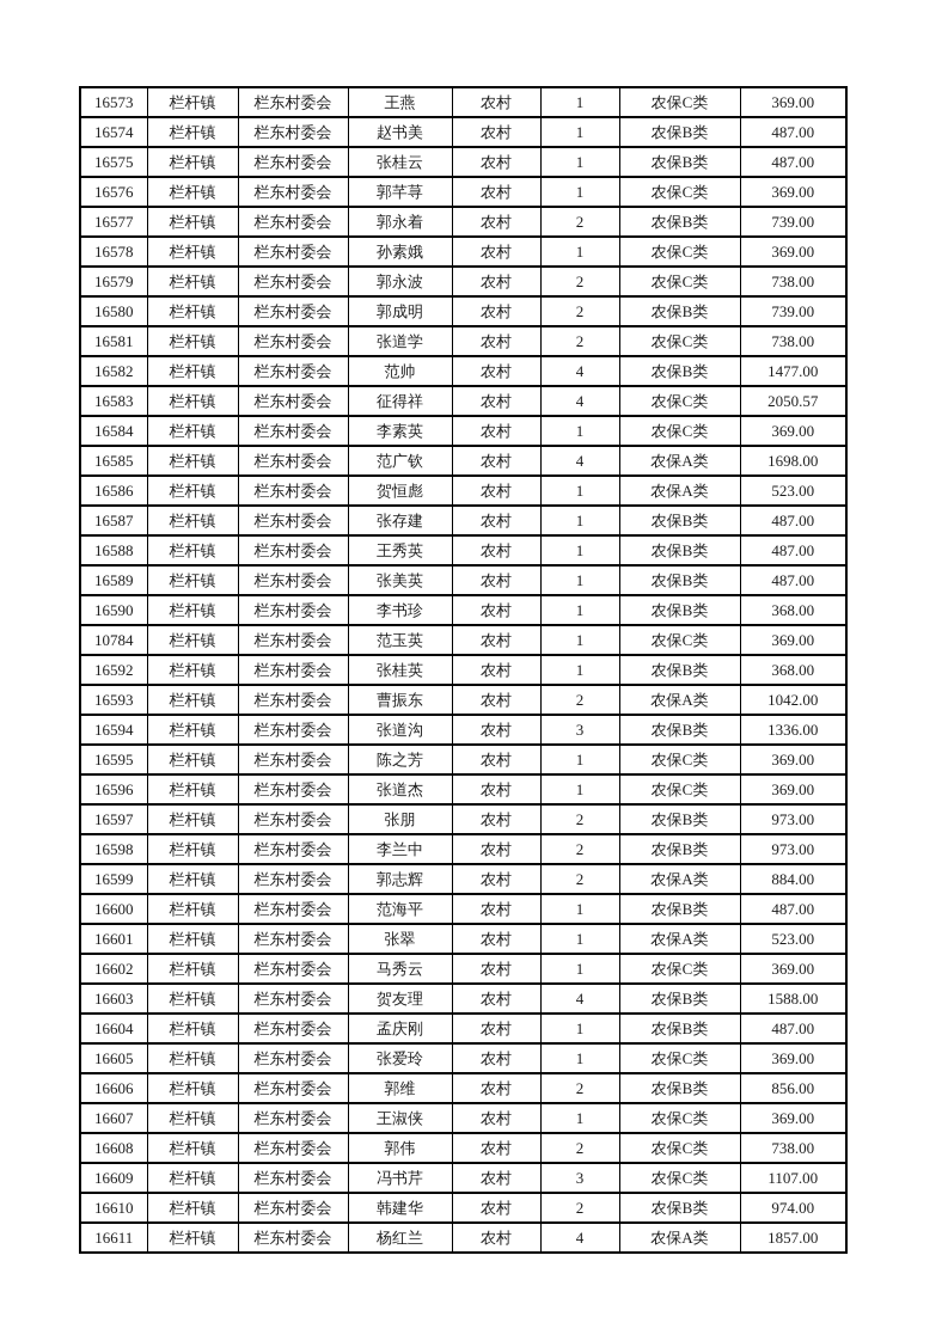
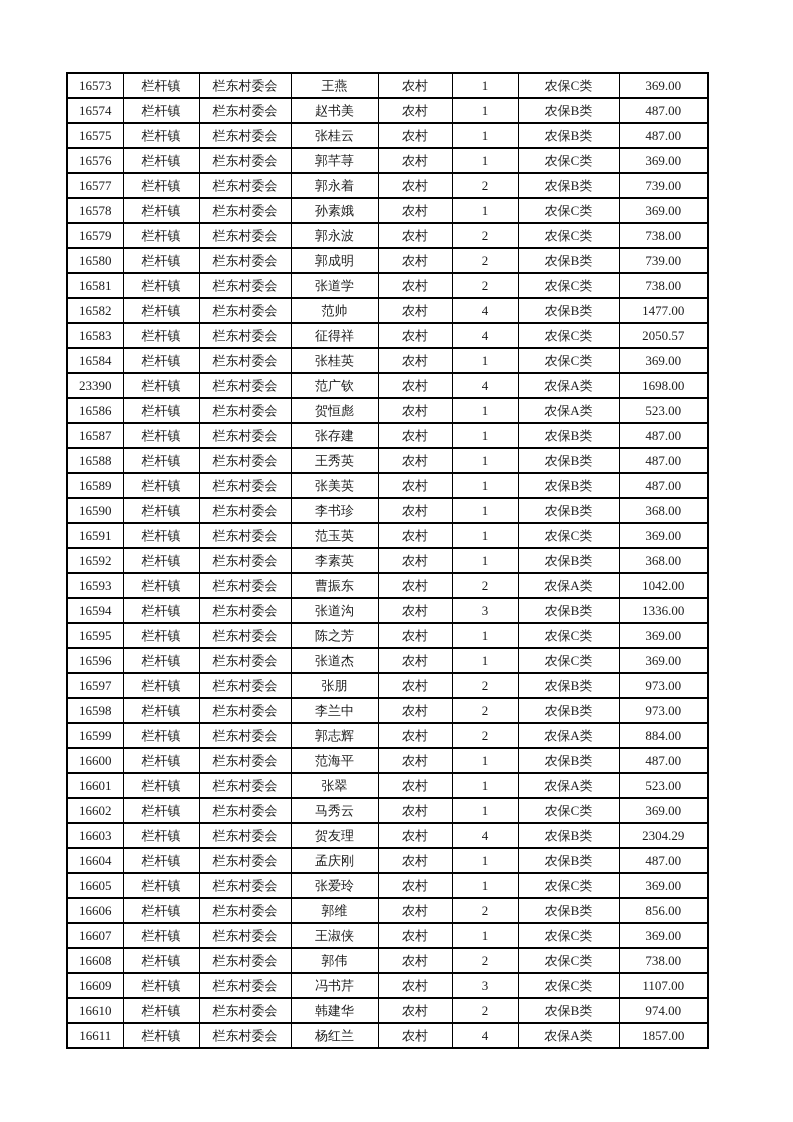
  16573	栏杆镇	栏东村委会	王燕	农村	1	农保C类	369.00
  16574	栏杆镇	栏东村委会	赵书美	农村	1	农保B类	487.00
  16575	栏杆镇	栏东村委会	张桂云	农村	1	农保B类	487.00
  16576	栏杆镇	栏东村委会	郭芊荨	农村	1	农保C类	369.00
  16577	栏杆镇	栏东村委会	郭永着	农村	2	农保B类	739.00
  16578	栏杆镇	栏东村委会	孙素娥	农村	1	农保C类	369.00
  16579	栏杆镇	栏东村委会	郭永波	农村	2	农保C类	738.00
  16580	栏杆镇	栏东村委会	郭成明	农村	2	农保B类	739.00
  16581	栏杆镇	栏东村委会	张道学	农村	2	农保C类	738.00
  16582	栏杆镇	栏东村委会	范帅	农村	4	农保B类	1477.00
  16583	栏杆镇	栏东村委会	征得祥	农村	4	农保C类	2050.57
- 16584	栏杆镇	栏东村委会	李素英	农村	1	农保C类	369.00
+ 16584	栏杆镇	栏东村委会	张桂英	农村	1	农保C类	369.00
- 16585	栏杆镇	栏东村委会	范广钦	农村	4	农保A类	1698.00
+ 23390	栏杆镇	栏东村委会	范广钦	农村	4	农保A类	1698.00
  16586	栏杆镇	栏东村委会	贺恒彪	农村	1	农保A类	523.00
  16587	栏杆镇	栏东村委会	张存建	农村	1	农保B类	487.00
  16588	栏杆镇	栏东村委会	王秀英	农村	1	农保B类	487.00
  16589	栏杆镇	栏东村委会	张美英	农村	1	农保B类	487.00
  16590	栏杆镇	栏东村委会	李书珍	农村	1	农保B类	368.00
- 10784	栏杆镇	栏东村委会	范玉英	农村	1	农保C类	369.00
+ 16591	栏杆镇	栏东村委会	范玉英	农村	1	农保C类	369.00
- 16592	栏杆镇	栏东村委会	张桂英	农村	1	农保B类	368.00
+ 16592	栏杆镇	栏东村委会	李素英	农村	1	农保B类	368.00
  16593	栏杆镇	栏东村委会	曹振东	农村	2	农保A类	1042.00
  16594	栏杆镇	栏东村委会	张道沟	农村	3	农保B类	1336.00
  16595	栏杆镇	栏东村委会	陈之芳	农村	1	农保C类	369.00
  16596	栏杆镇	栏东村委会	张道杰	农村	1	农保C类	369.00
  16597	栏杆镇	栏东村委会	张朋	农村	2	农保B类	973.00
  16598	栏杆镇	栏东村委会	李兰中	农村	2	农保B类	973.00
  16599	栏杆镇	栏东村委会	郭志辉	农村	2	农保A类	884.00
  16600	栏杆镇	栏东村委会	范海平	农村	1	农保B类	487.00
  16601	栏杆镇	栏东村委会	张翠	农村	1	农保A类	523.00
  16602	栏杆镇	栏东村委会	马秀云	农村	1	农保C类	369.00
- 16603	栏杆镇	栏东村委会	贺友理	农村	4	农保B类	1588.00
+ 16603	栏杆镇	栏东村委会	贺友理	农村	4	农保B类	2304.29
  16604	栏杆镇	栏东村委会	孟庆刚	农村	1	农保B类	487.00
  16605	栏杆镇	栏东村委会	张爱玲	农村	1	农保C类	369.00
  16606	栏杆镇	栏东村委会	郭维	农村	2	农保B类	856.00
  16607	栏杆镇	栏东村委会	王淑侠	农村	1	农保C类	369.00
  16608	栏杆镇	栏东村委会	郭伟	农村	2	农保C类	738.00
  16609	栏杆镇	栏东村委会	冯书芹	农村	3	农保C类	1107.00
  16610	栏杆镇	栏东村委会	韩建华	农村	2	农保B类	974.00
  16611	栏杆镇	栏东村委会	杨红兰	农村	4	农保A类	1857.00
